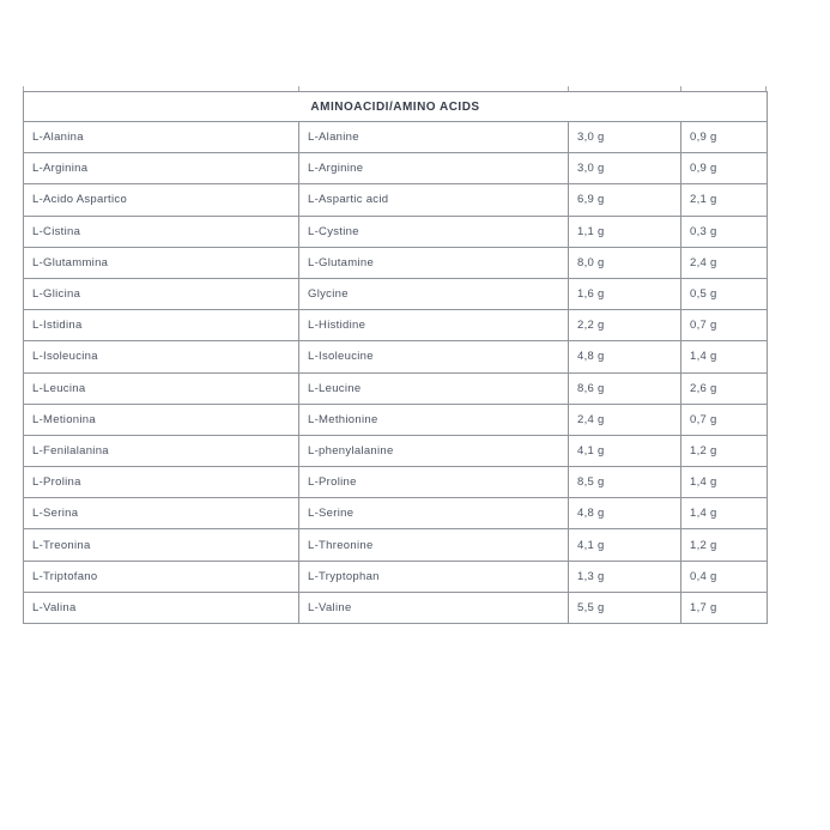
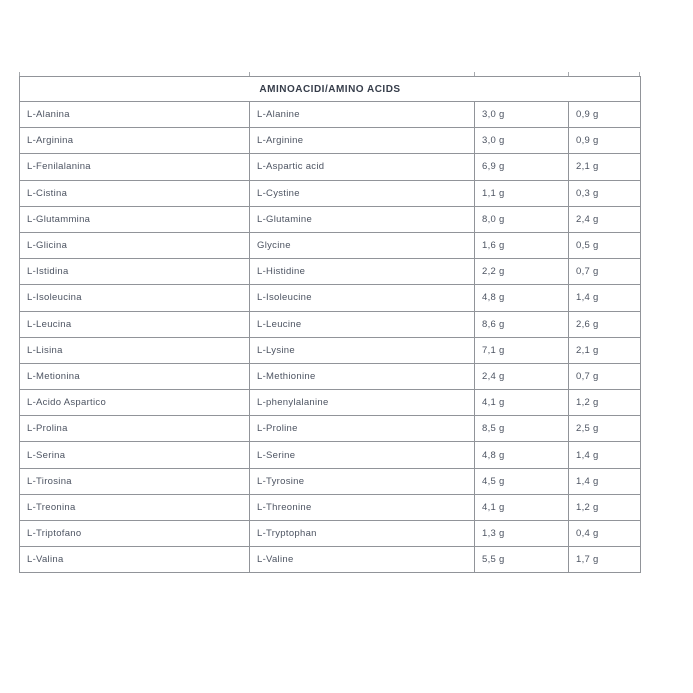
  AMINOACIDI/AMINO ACIDS
  L-Alanina	L-Alanine	3,0 g	0,9 g
  L-Arginina	L-Arginine	3,0 g	0,9 g
- L-Acido Aspartico	L-Aspartic acid	6,9 g	2,1 g
+ L-Fenilalanina	L-Aspartic acid	6,9 g	2,1 g
  L-Cistina	L-Cystine	1,1 g	0,3 g
  L-Glutammina	L-Glutamine	8,0 g	2,4 g
  L-Glicina	Glycine	1,6 g	0,5 g
  L-Istidina	L-Histidine	2,2 g	0,7 g
  L-Isoleucina	L-Isoleucine	4,8 g	1,4 g
  L-Leucina	L-Leucine	8,6 g	2,6 g
+ L-Lisina	L-Lysine	7,1 g	2,1 g
  L-Metionina	L-Methionine	2,4 g	0,7 g
- L-Fenilalanina	L-phenylalanine	4,1 g	1,2 g
+ L-Acido Aspartico	L-phenylalanine	4,1 g	1,2 g
- L-Prolina	L-Proline	8,5 g	1,4 g
+ L-Prolina	L-Proline	8,5 g	2,5 g
  L-Serina	L-Serine	4,8 g	1,4 g
+ L-Tirosina	L-Tyrosine	4,5 g	1,4 g
  L-Treonina	L-Threonine	4,1 g	1,2 g
  L-Triptofano	L-Tryptophan	1,3 g	0,4 g
  L-Valina	L-Valine	5,5 g	1,7 g
